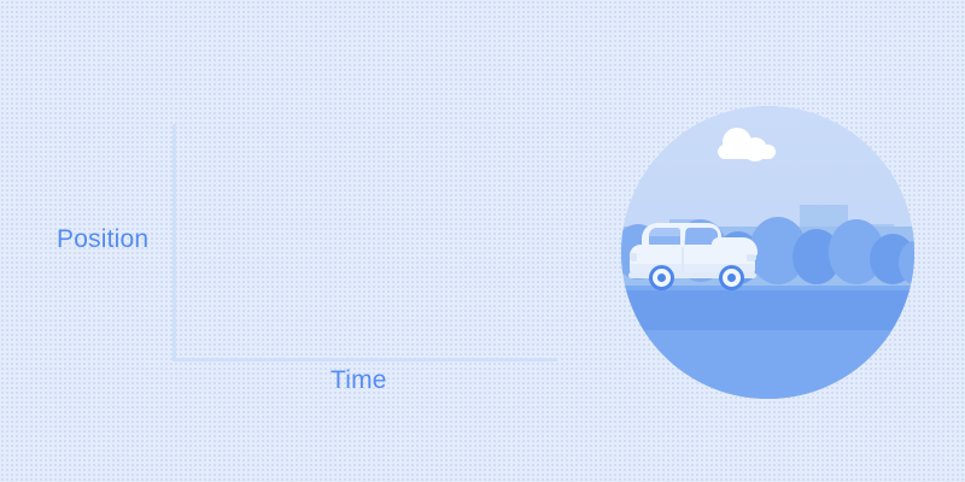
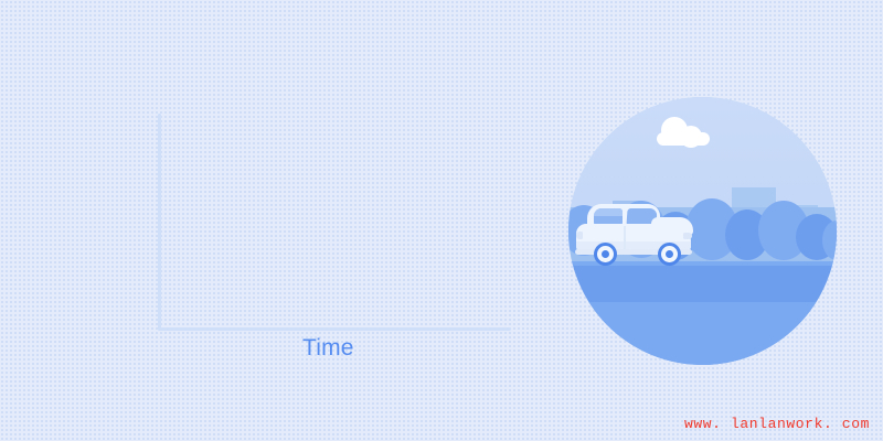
- Position
  Time
+ www. lanlanwork. com
